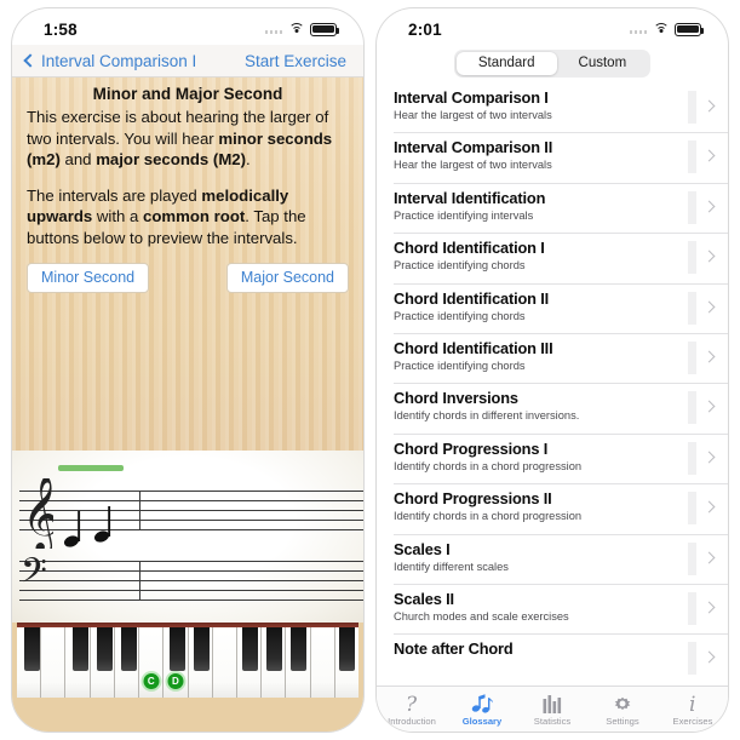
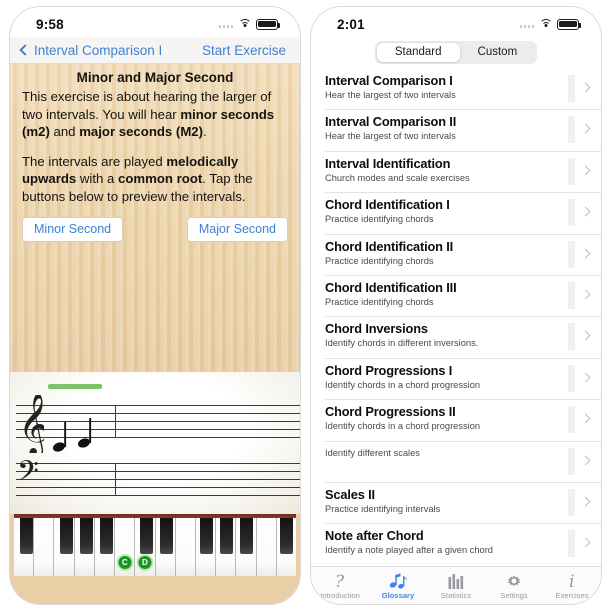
- 1:58
+ 9:58
  Interval Comparison I
  Start Exercise
  Minor and Major Second
  This exercise is about hearing the larger of two intervals. You will hear minor seconds (m2) and major seconds (M2).
  The intervals are played melodically upwards with a common root. Tap the buttons below to preview the intervals.
  Minor Second
  Major Second
  𝄞
  𝄢
  C
  D
  2:01
  Standard
  Custom
  Interval Comparison I
  Hear the largest of two intervals
  Interval Comparison II
  Hear the largest of two intervals
  Interval Identification
- Practice identifying intervals
+ Church modes and scale exercises
  Chord Identification I
  Practice identifying chords
  Chord Identification II
  Practice identifying chords
  Chord Identification III
  Practice identifying chords
  Chord Inversions
  Identify chords in different inversions.
  Chord Progressions I
  Identify chords in a chord progression
  Chord Progressions II
  Identify chords in a chord progression
- Scales I
  Identify different scales
  Scales II
- Church modes and scale exercises
+ Practice identifying intervals
  Note after Chord
+ Identify a note played after a given chord
  ?
  Introduction
  Glossary
  Statistics
  Settings
  i
  Exercises
